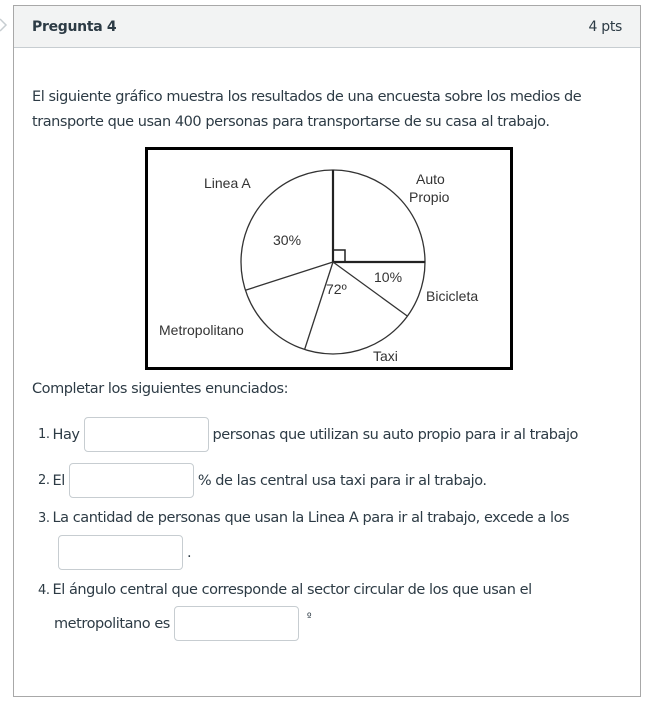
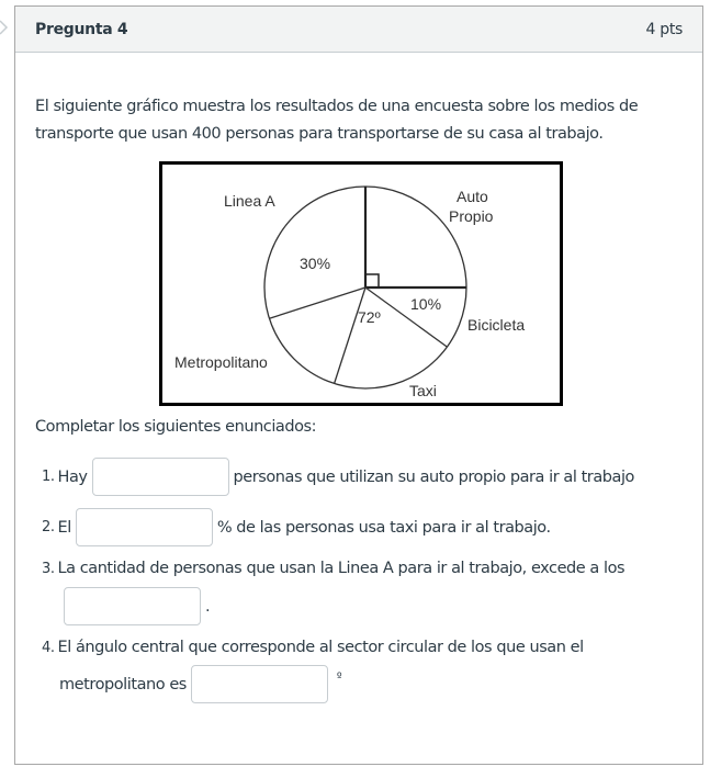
  Pregunta 4
  4 pts
  El siguiente gráfico muestra los resultados de una encuesta sobre los medios de transporte que usan 400 personas para transportarse de su casa al trabajo.
  Linea A
  Auto
  Propio
  Bicicleta
  Taxi
  Metropolitano
  30%
  10%
  72º
  Completar los siguientes enunciados:
  1.
  Hay
  personas que utilizan su auto propio para ir al trabajo
  2.
  El
- % de las central usa taxi para ir al trabajo.
+ % de las personas usa taxi para ir al trabajo.
  3.
  La cantidad de personas que usan la Linea A para ir al trabajo, excede a los
  .
  4.
  El ángulo central que corresponde al sector circular de los que usan el
  metropolitano es
  º
